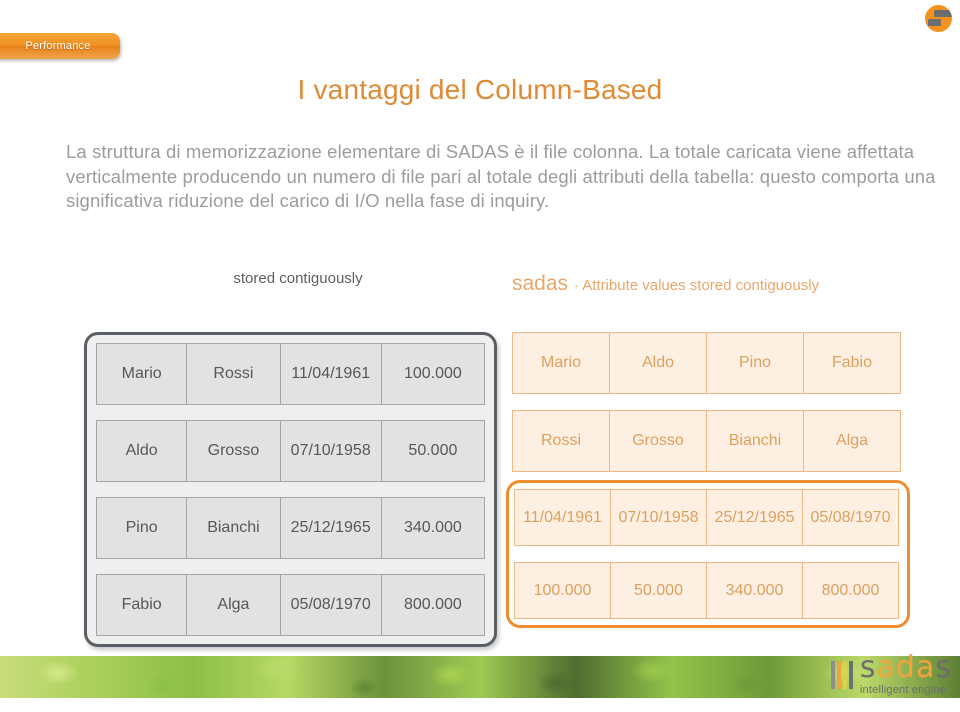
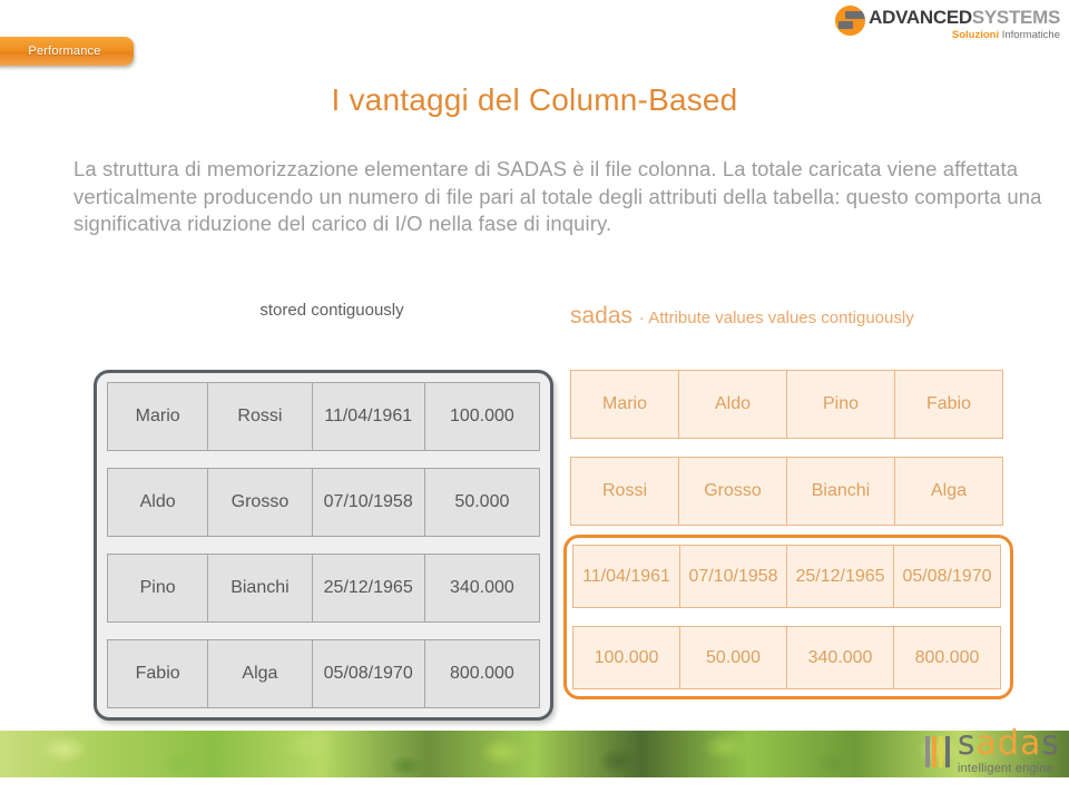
  Performance
+ ADVANCEDSYSTEMS
+ Soluzioni Informatiche
  I vantaggi del Column-Based
  La struttura di memorizzazione elementare di SADAS è il file colonna. La totale caricata viene affettata verticalmente producendo un numero di file pari al totale degli attributi della tabella: questo comporta una significativa riduzione del carico di I/O nella fase di inquiry.
  stored contiguously
- sadas · Attribute values stored contiguously
+ sadas · Attribute values values contiguously
  Mario
  Rossi
  11/04/1961
  100.000
  Aldo
  Grosso
  07/10/1958
  50.000
  Pino
  Bianchi
  25/12/1965
  340.000
  Fabio
  Alga
  05/08/1970
  800.000
  Mario
  Aldo
  Pino
  Fabio
  Rossi
  Grosso
  Bianchi
  Alga
  11/04/1961
  07/10/1958
  25/12/1965
  05/08/1970
  100.000
  50.000
  340.000
  800.000
  sadas
  intelligent engine
